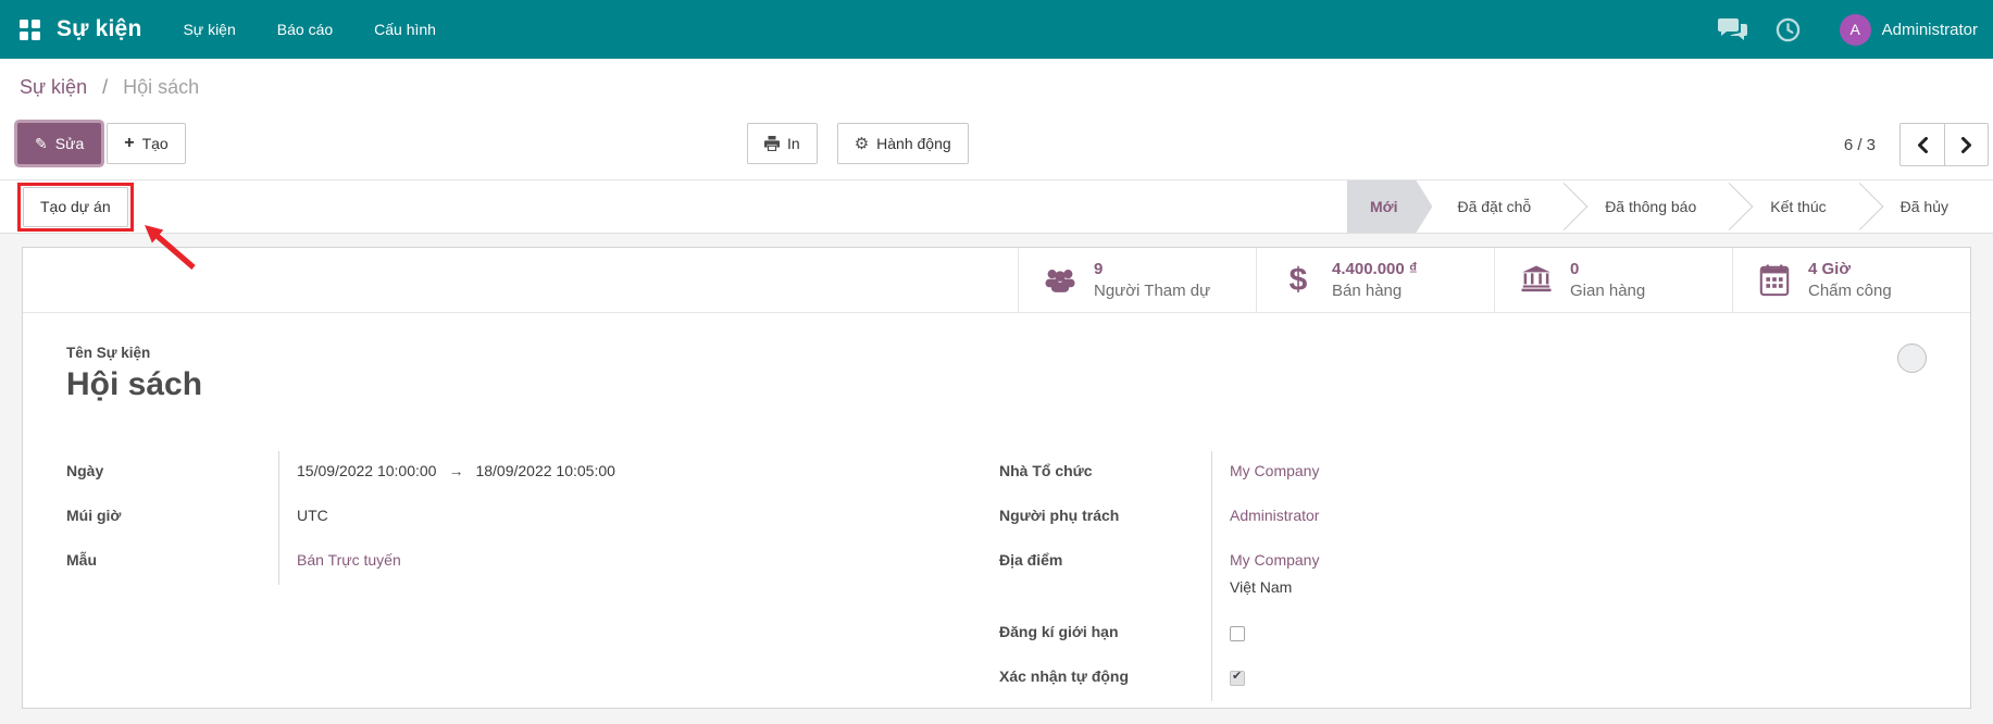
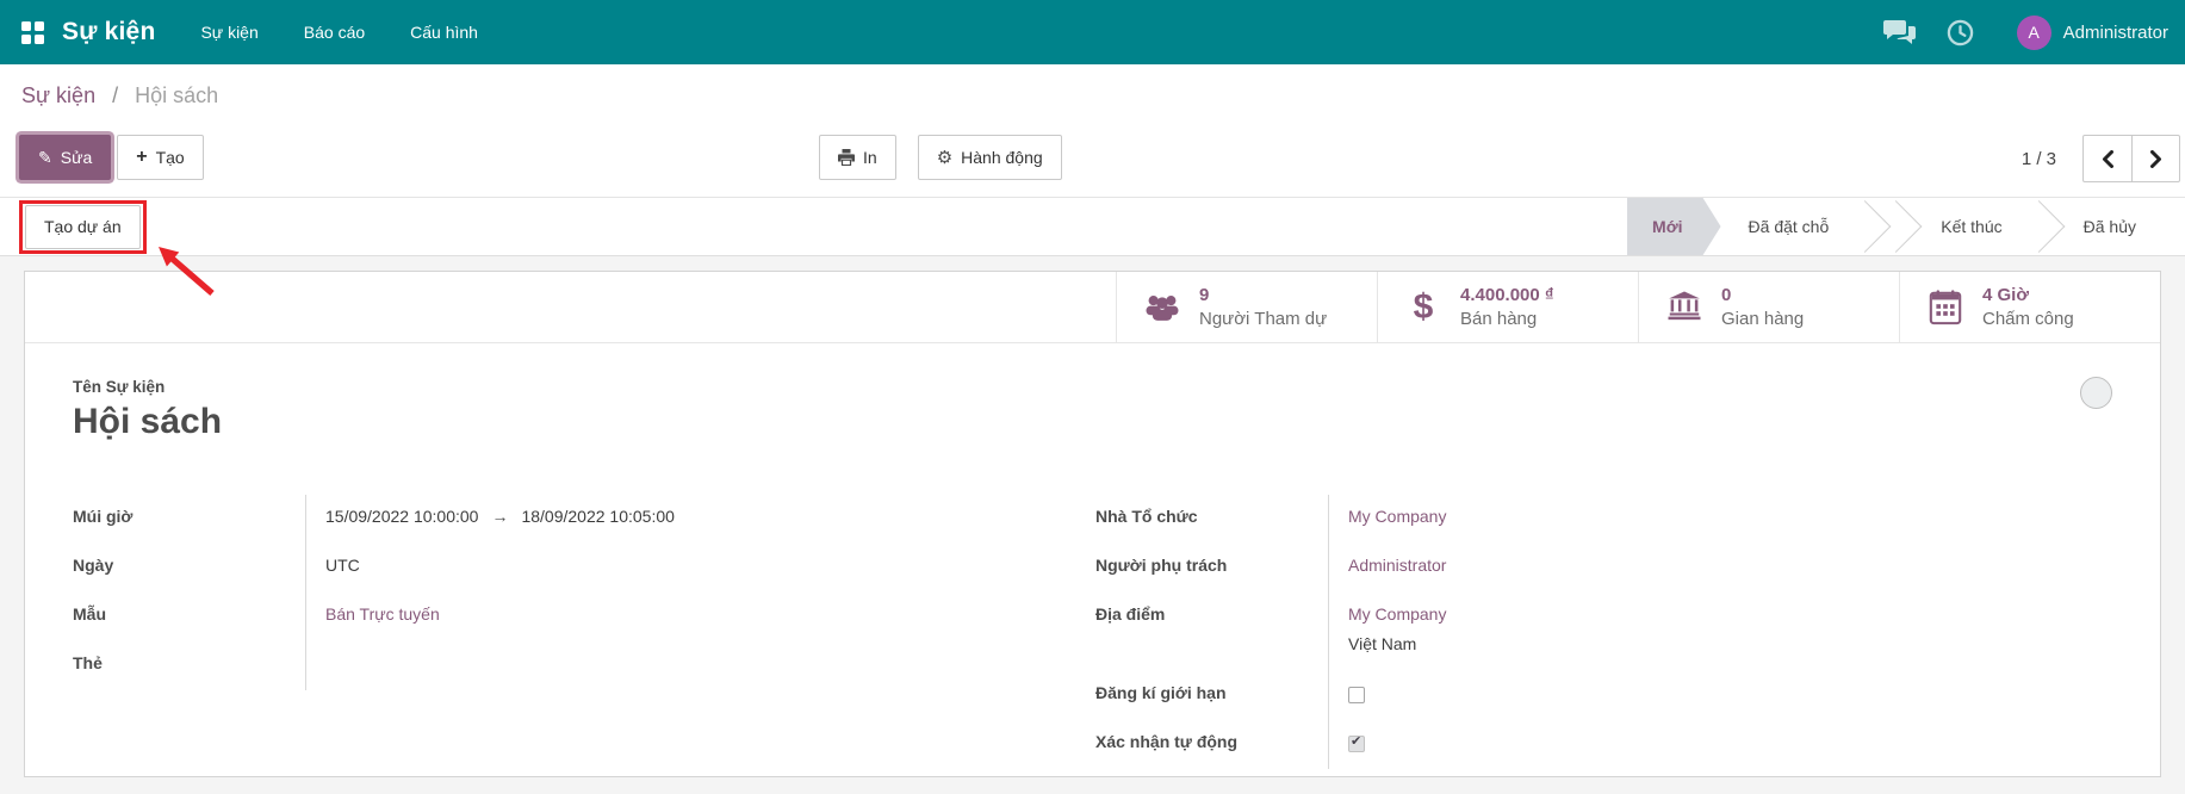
  Sự kiện
  Sự kiện
  Báo cáo
  Cấu hình
  A
  Administrator
  Sự kiện / Hội sách
  ✎
  Sửa
  +
  Tạo
  In
  ⚙
  Hành động
- 6 / 3
+ 1 / 3
  Tạo dự án
  Mới
  Đã đặt chỗ
- Đã thông báo
  Kết thúc
  Đã hủy
  9
  Người Tham dự
  $
  4.400.000 ₫
  Bán hàng
  0
  Gian hàng
  4 Giờ
  Chấm công
  Tên Sự kiện
  Hội sách
- Ngày
+ Múi giờ
  15/09/2022 10:00:00 → 18/09/2022 10:05:00
- Múi giờ
+ Ngày
  UTC
  Mẫu
  Bán Trực tuyến
+ Thẻ
  Nhà Tổ chức
  My Company
  Người phụ trách
  Administrator
  Địa điểm
  My Company
  Việt Nam
  Đăng kí giới hạn
  Xác nhận tự động
  ✔
